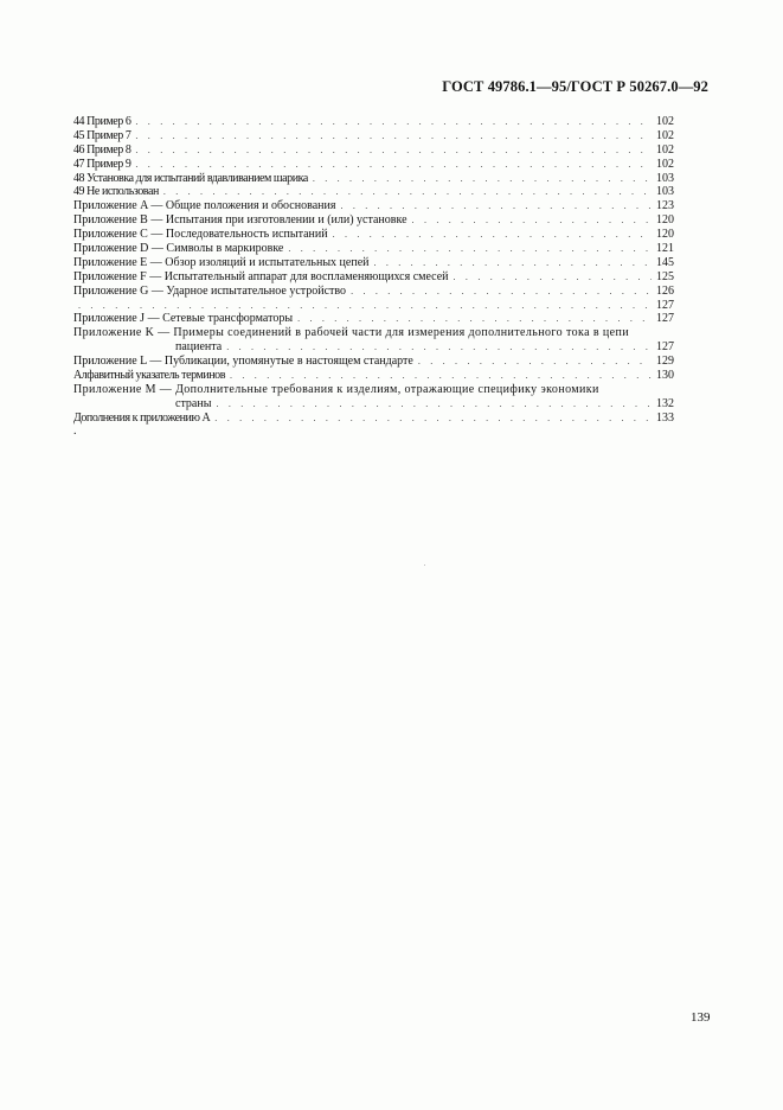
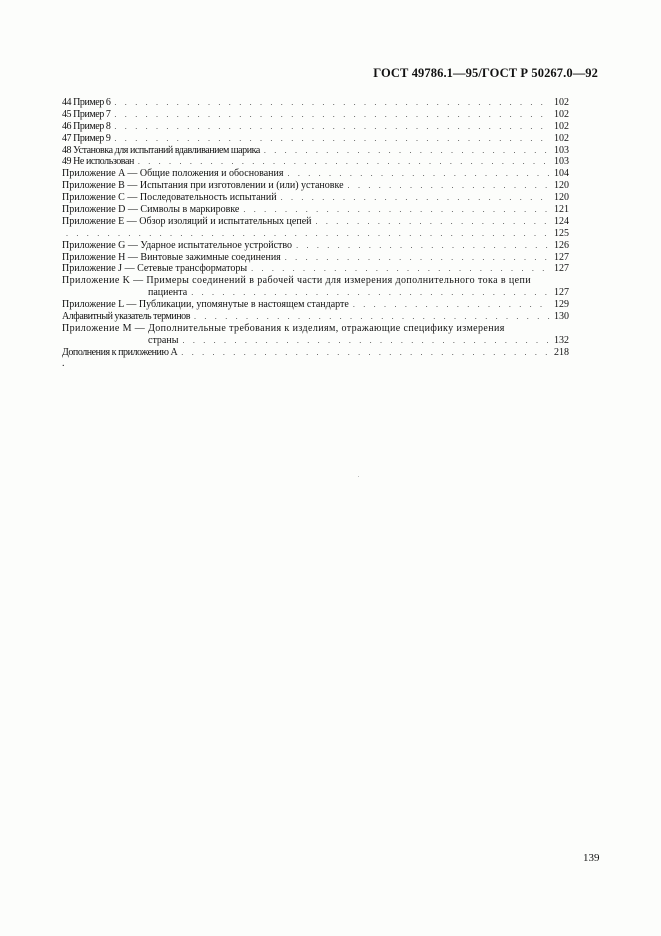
  ГОСТ 49786.1—95/ГОСТ Р 50267.0—92
  44 Пример 6
  102
  45 Пример 7
  102
  46 Пример 8
  102
  47 Пример 9
  102
  48 Установка для испытаний вдавливанием шарика
  103
  49 Не использован
  103
  Приложение A — Общие положения и обоснования
- 123
+ 104
  Приложение B — Испытания при изготовлении и (или) установке
  120
  Приложение C — Последовательность испытаний
  120
  Приложение D — Символы в маркировке
  121
  Приложение E — Обзор изоляций и испытательных цепей
- 145
+ 124
- Приложение F — Испытательный аппарат для воспламеняющихся смесей
  125
  Приложение G — Ударное испытательное устройство
  126
+ Приложение H — Винтовые зажимные соединения
  127
  Приложение J — Сетевые трансформаторы
  127
  Приложение K — Примеры соединений в рабочей части для измерения дополнительного тока в цепи
  пациента
  127
  Приложение L — Публикации, упомянутые в настоящем стандарте
  129
  Алфавитный указатель терминов
  130
- Приложение M — Дополнительные требования к изделиям, отражающие специфику экономики
+ Приложение M — Дополнительные требования к изделиям, отражающие специфику измерения
  страны
  132
  Дополнения к приложению A
- 133
+ 218
  .
  139
